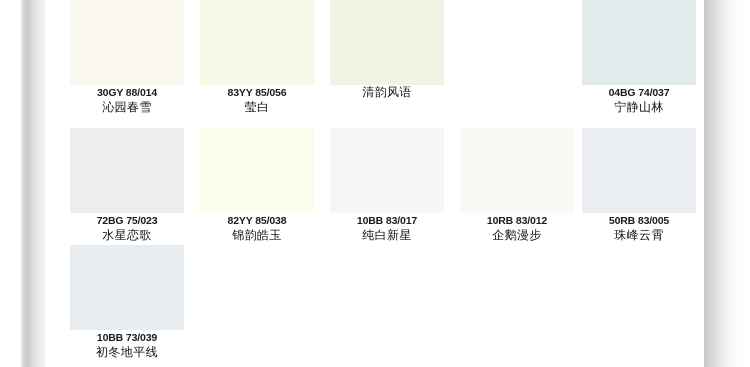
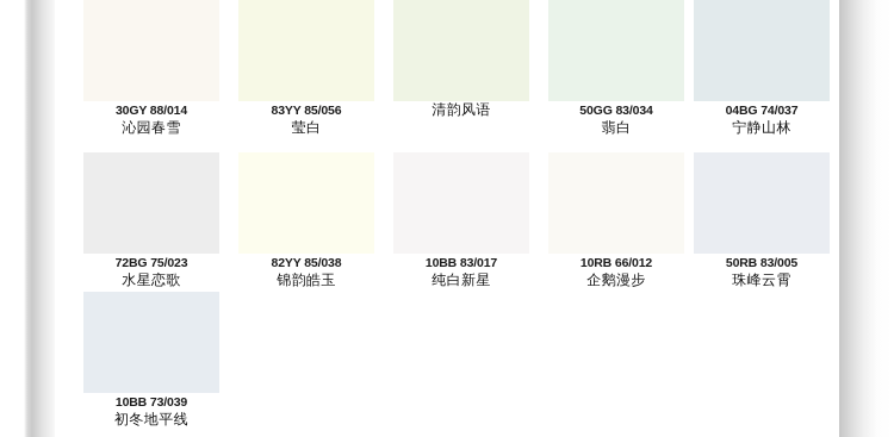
  30GY 88/014
  沁园春雪
  83YY 85/056
  莹白
  清韵风语
+ 50GG 83/034
+ 翡白
  04BG 74/037
  宁静山林
  72BG 75/023
  水星恋歌
  82YY 85/038
  锦韵皓玉
  10BB 83/017
  纯白新星
- 10RB 83/012
+ 10RB 66/012
  企鹅漫步
  50RB 83/005
  珠峰云霄
  10BB 73/039
  初冬地平线
